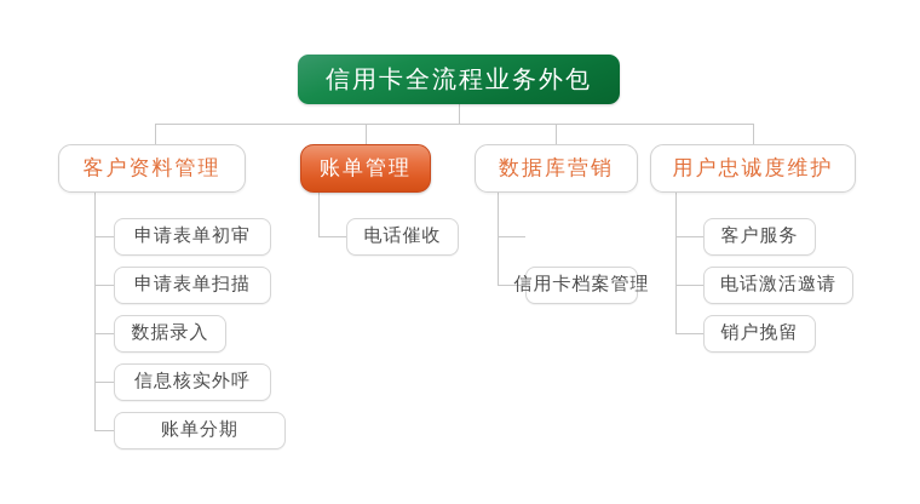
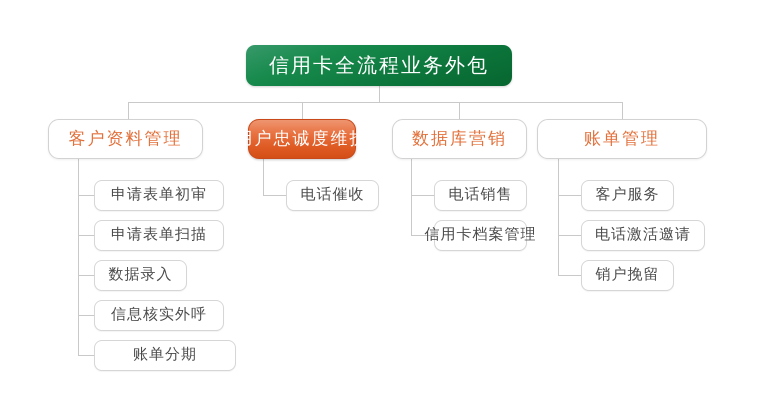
  信用卡全流程业务外包
  客户资料管理
- 账单管理
+ 用户忠诚度维护
  数据库营销
- 用户忠诚度维护
+ 账单管理
  申请表单初审
  申请表单扫描
  数据录入
  信息核实外呼
  账单分期
  电话催收
+ 电话销售
  信用卡档案管理
  客户服务
  电话激活邀请
  销户挽留
